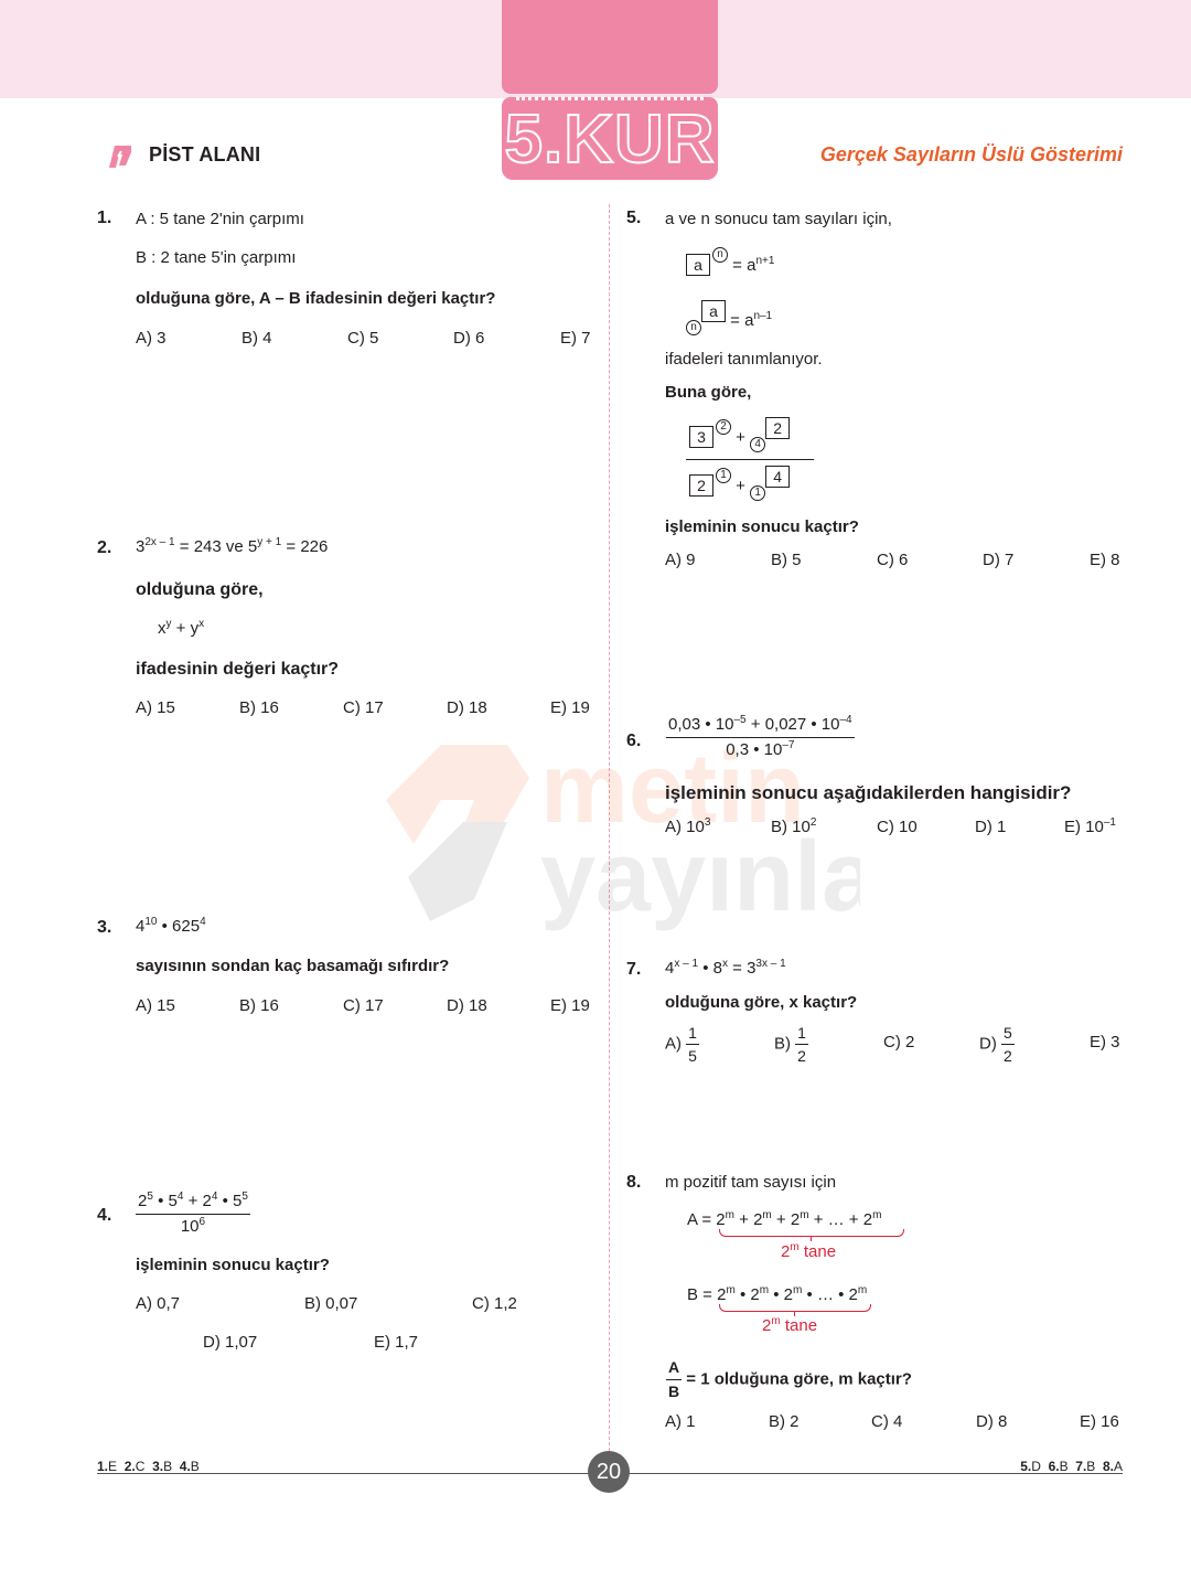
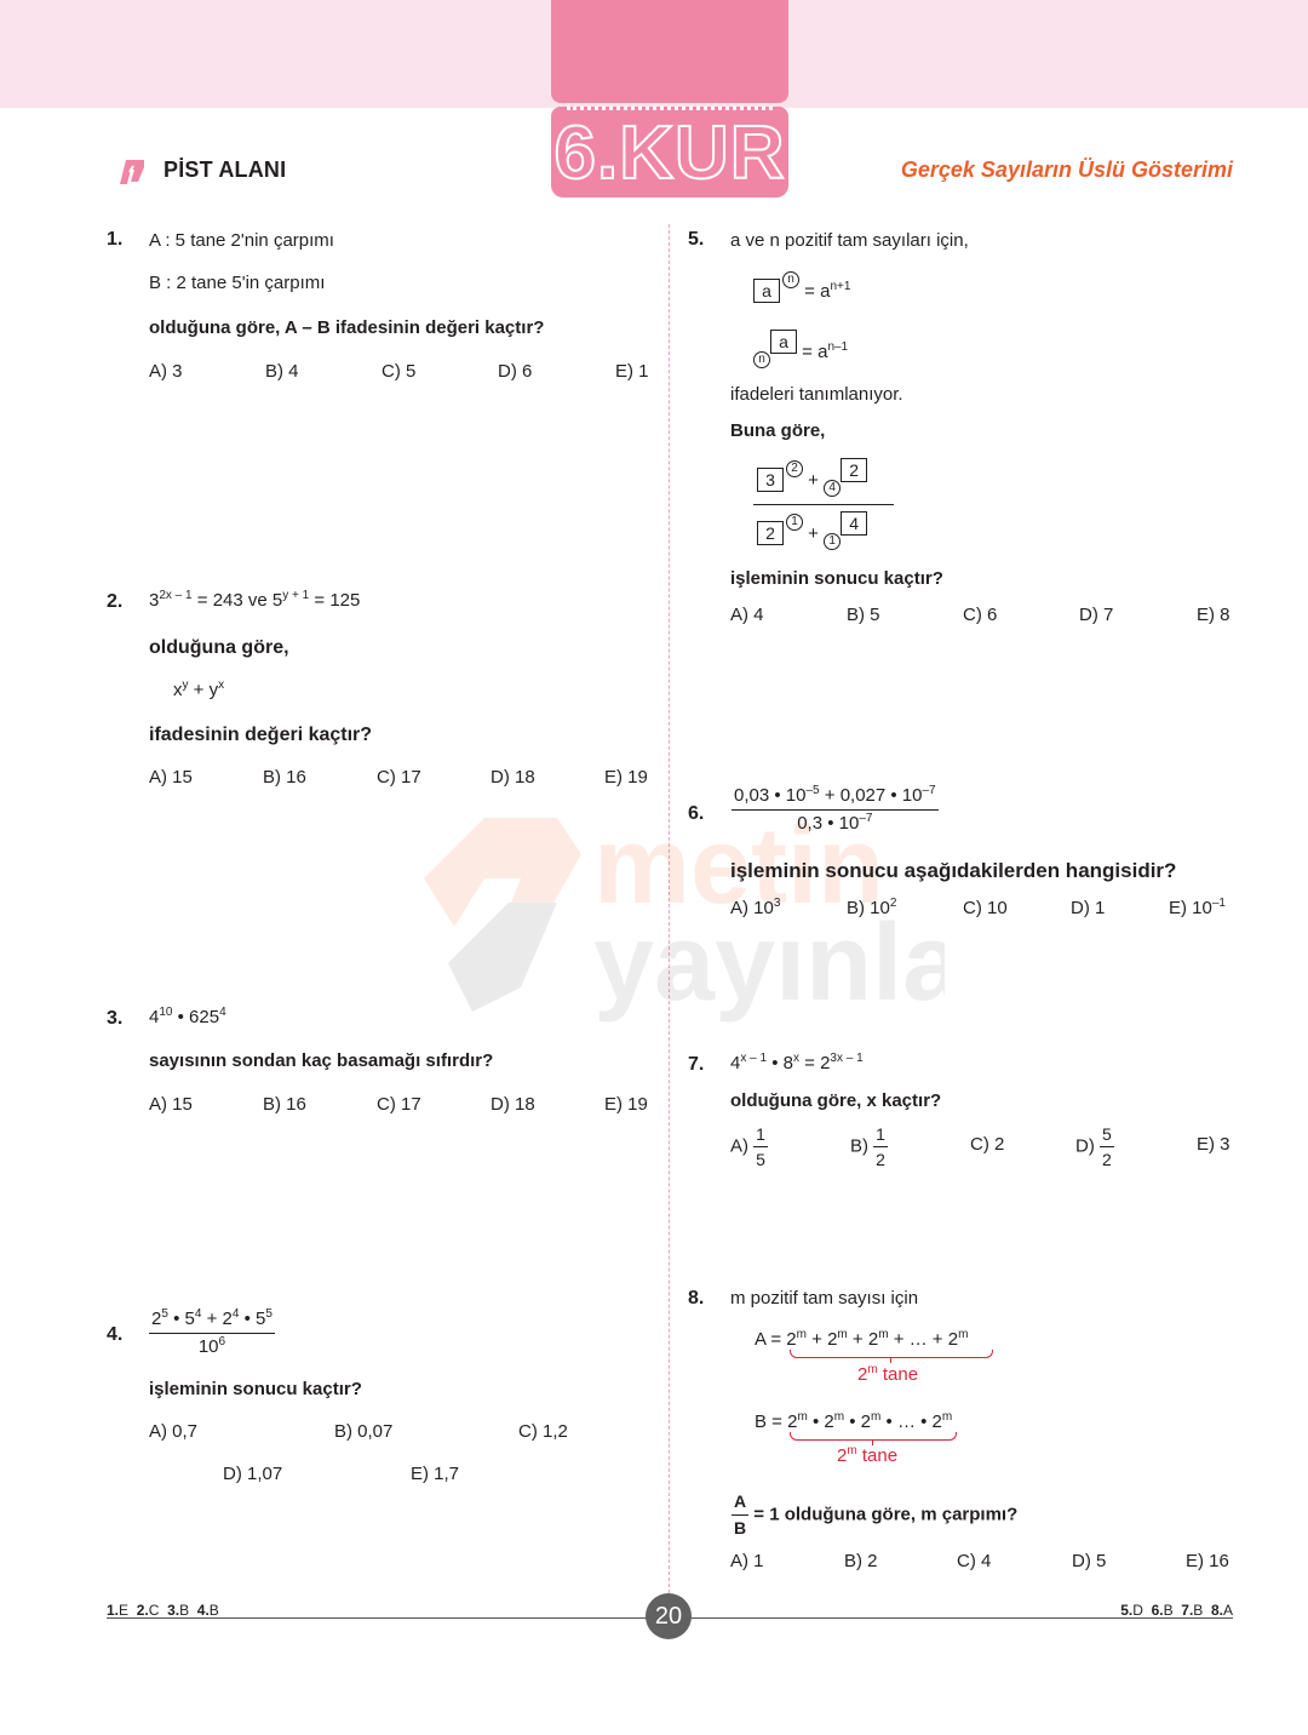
- 5.KUR
+ 6.KUR
  PİST ALANI
  Gerçek Sayıların Üslü Gösterimi
  metin
  yayınla
  1.
  A : 5 tane 2'nin çarpımı
  B : 2 tane 5'in çarpımı
  olduğuna göre, A – B ifadesinin değeri kaçtır?
  A) 3
  B) 4
  C) 5
  D) 6
- E) 7
+ E) 1
  2.
- 32x – 1 = 243 ve 5y + 1 = 226
+ 32x – 1 = 243 ve 5y + 1 = 125
  olduğuna göre,
  xy + yx
  ifadesinin değeri kaçtır?
  A) 15
  B) 16
  C) 17
  D) 18
  E) 19
  3.
  410 • 6254
  sayısının sondan kaç basamağı sıfırdır?
  A) 15
  B) 16
  C) 17
  D) 18
  E) 19
  4.
  25 • 54 + 24 • 55
  106
  işleminin sonucu kaçtır?
  A) 0,7
  B) 0,07
  C) 1,2
  D) 1,07
  E) 1,7
  5.
- a ve n sonucu tam sayıları için,
+ a ve n pozitif tam sayıları için,
  an = an+1
  na = an–1
  ifadeleri tanımlanıyor.
  Buna göre,
  32 + 42
  21 + 14
  işleminin sonucu kaçtır?
- A) 9
+ A) 4
  B) 5
  C) 6
  D) 7
  E) 8
  6.
- 0,03 • 10–5 + 0,027 • 10–4
+ 0,03 • 10–5 + 0,027 • 10–7
  0,3 • 10–7
  işleminin sonucu aşağıdakilerden hangisidir?
  A) 103
  B) 102
  C) 10
  D) 1
  E) 10–1
  7.
- 4x – 1 • 8x = 33x – 1
+ 4x – 1 • 8x = 23x – 1
  olduğuna göre, x kaçtır?
  A)
  1
  5
  B)
  1
  2
  C) 2
  D)
  5
  2
  E) 3
  8.
  m pozitif tam sayısı için
  A = 2m + 2m + 2m + … + 2m
  2m tane
  B = 2m • 2m • 2m • … • 2m
  2m tane
  A
  B
- = 1 olduğuna göre, m kaçtır?
+ = 1 olduğuna göre, m çarpımı?
  A) 1
  B) 2
  C) 4
- D) 8
+ D) 5
  E) 16
  1.E 2.C 3.B 4.B
  5.D 6.B 7.B 8.A
  20
